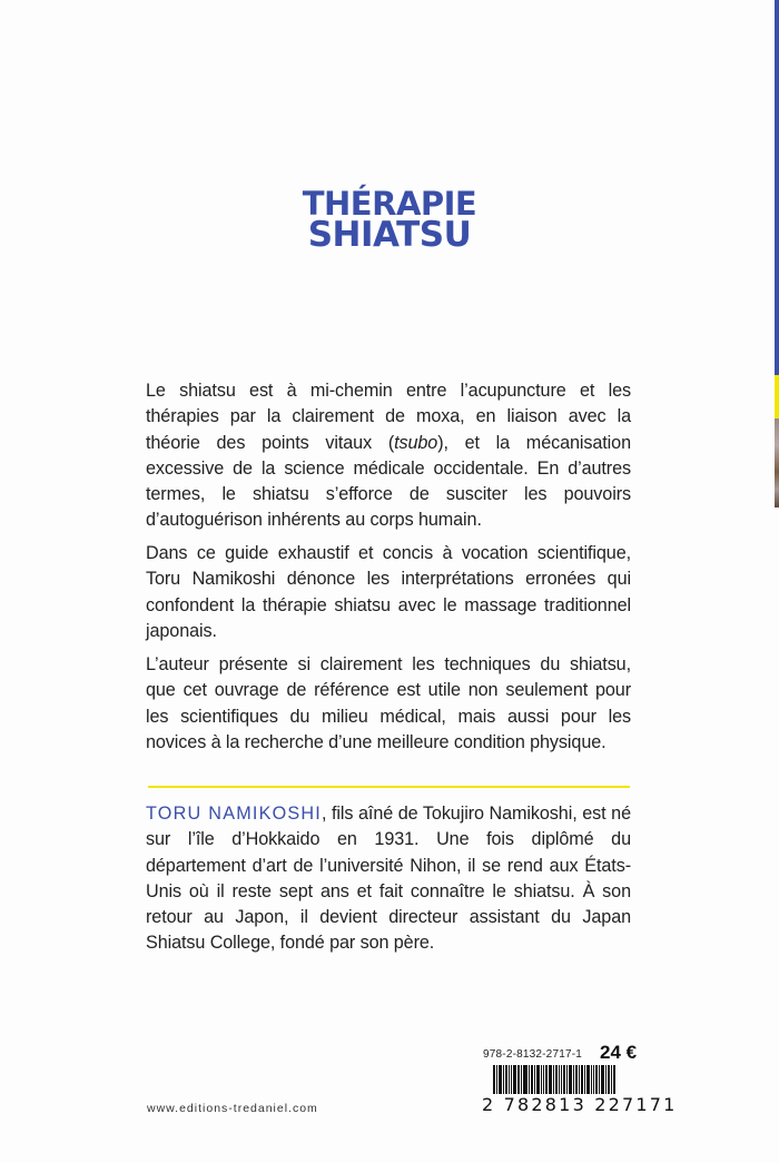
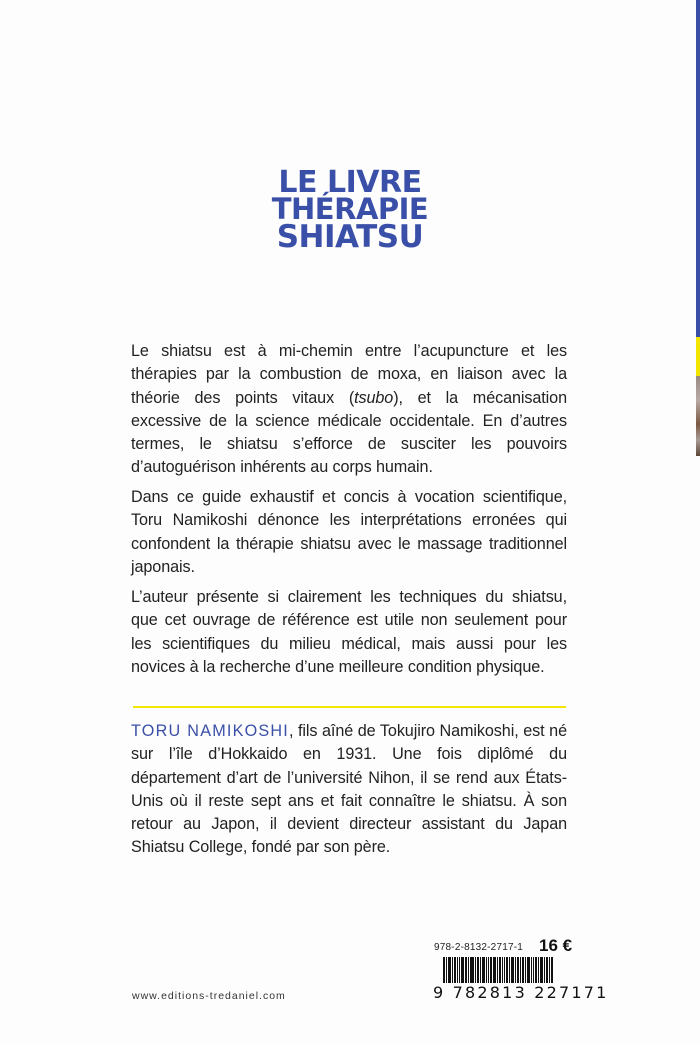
+ LE LIVRE
  THÉRAPIE
  SHIATSU
- Le shiatsu est à mi-chemin entre l’acupuncture et les thérapies par la clairement de moxa, en liaison avec la théorie des points vitaux (tsubo), et la mécanisation excessive de la science médicale occidentale. En d’autres termes, le shiatsu s’efforce de susciter les pouvoirs d’autoguérison inhérents au corps humain.
+ Le shiatsu est à mi-chemin entre l’acupuncture et les thérapies par la combustion de moxa, en liaison avec la théorie des points vitaux (tsubo), et la mécanisation excessive de la science médicale occidentale. En d’autres termes, le shiatsu s’efforce de susciter les pouvoirs d’autoguérison inhérents au corps humain.
  Dans ce guide exhaustif et concis à vocation scientifique, Toru Namikoshi dénonce les interprétations erronées qui confondent la thérapie shiatsu avec le massage traditionnel japonais.
  L’auteur présente si clairement les techniques du shiatsu, que cet ouvrage de référence est utile non seulement pour les scientifiques du milieu médical, mais aussi pour les novices à la recherche d’une meilleure condition physique.
  TORU NAMIKOSHI, fils aîné de Tokujiro Namikoshi, est né sur l’île d’Hokkaido en 1931. Une fois diplômé du département d’art de l’université Nihon, il se rend aux États-Unis où il reste sept ans et fait connaître le shiatsu. À son retour au Japon, il devient directeur assistant du Japan Shiatsu College, fondé par son père.
  978-2-8132-2717-1
- 24 €
+ 16 €
- 2 782813 227171
+ 9 782813 227171
  www.editions-tredaniel.com
